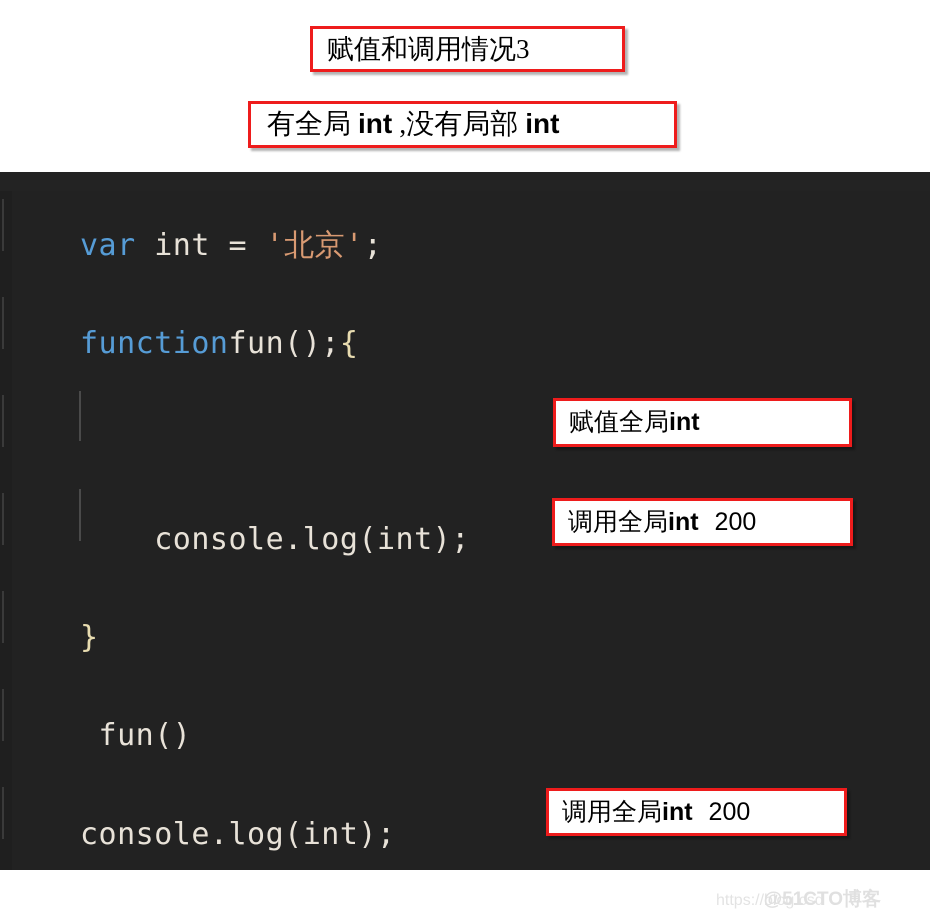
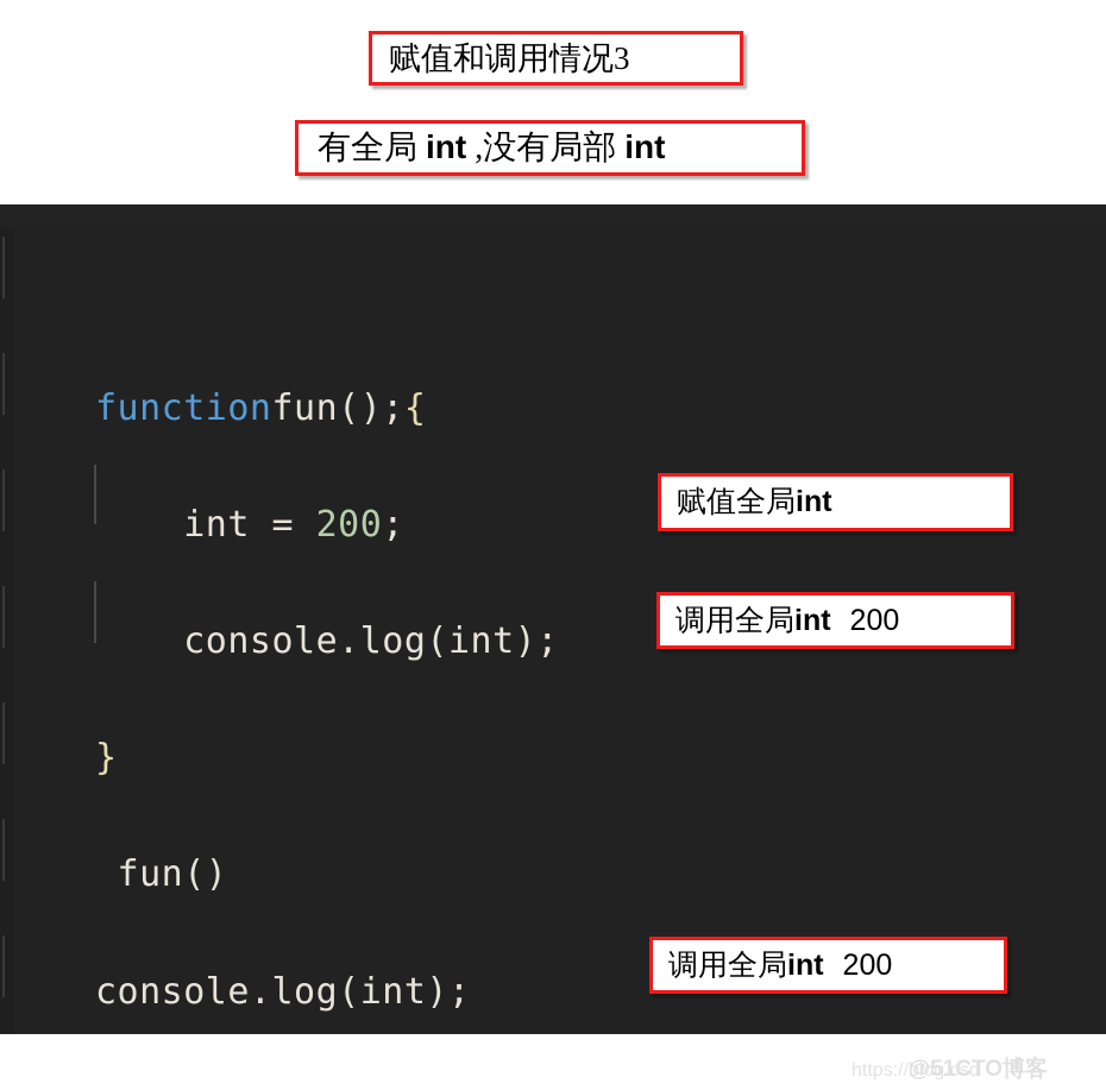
  赋值和调用情况3
  有全局 int ,没有局部 int
- var int = '北京';
  functionfun();{
+ int = 200;
  console.log(int);
  }
  fun()
  console.log(int);
  赋值全局int
  调用全局int 200
  调用全局int 200
  https://blog.csd@51CTO博客
